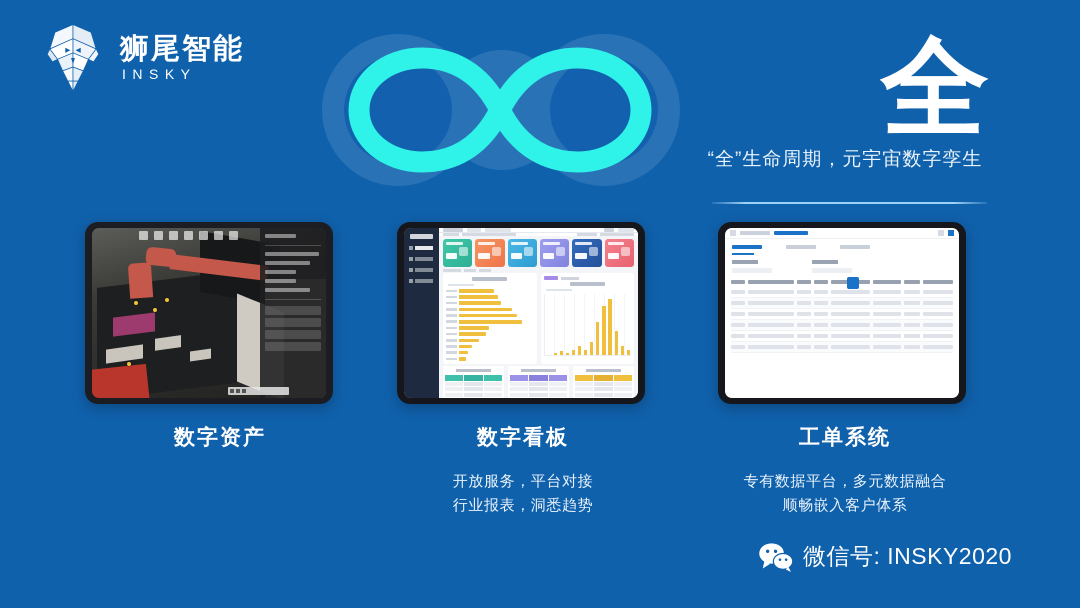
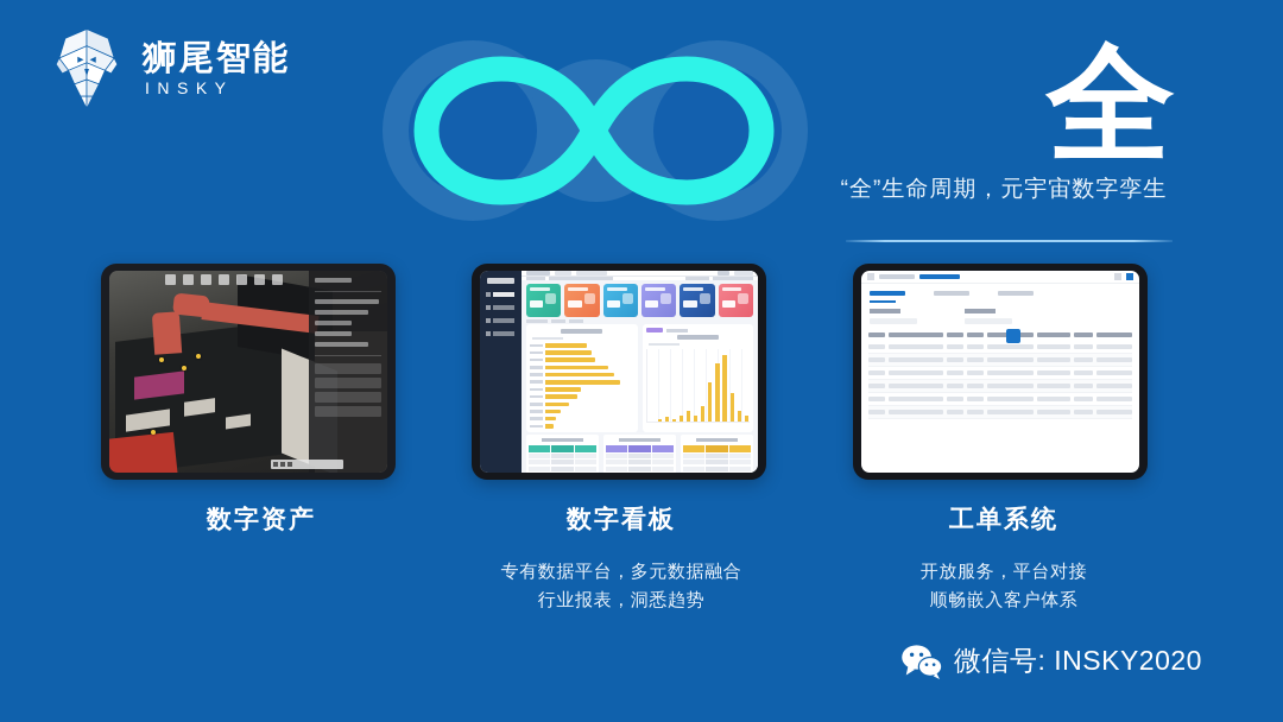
  狮尾智能
  INSKY
  全
  “全”生命周期，元宇宙数字孪生
  数字资产
  数字看板
- 开放服务，平台对接
+ 专有数据平台，多元数据融合
  行业报表，洞悉趋势
  工单系统
- 专有数据平台，多元数据融合
+ 开放服务，平台对接
  顺畅嵌入客户体系
  微信号: INSKY2020
